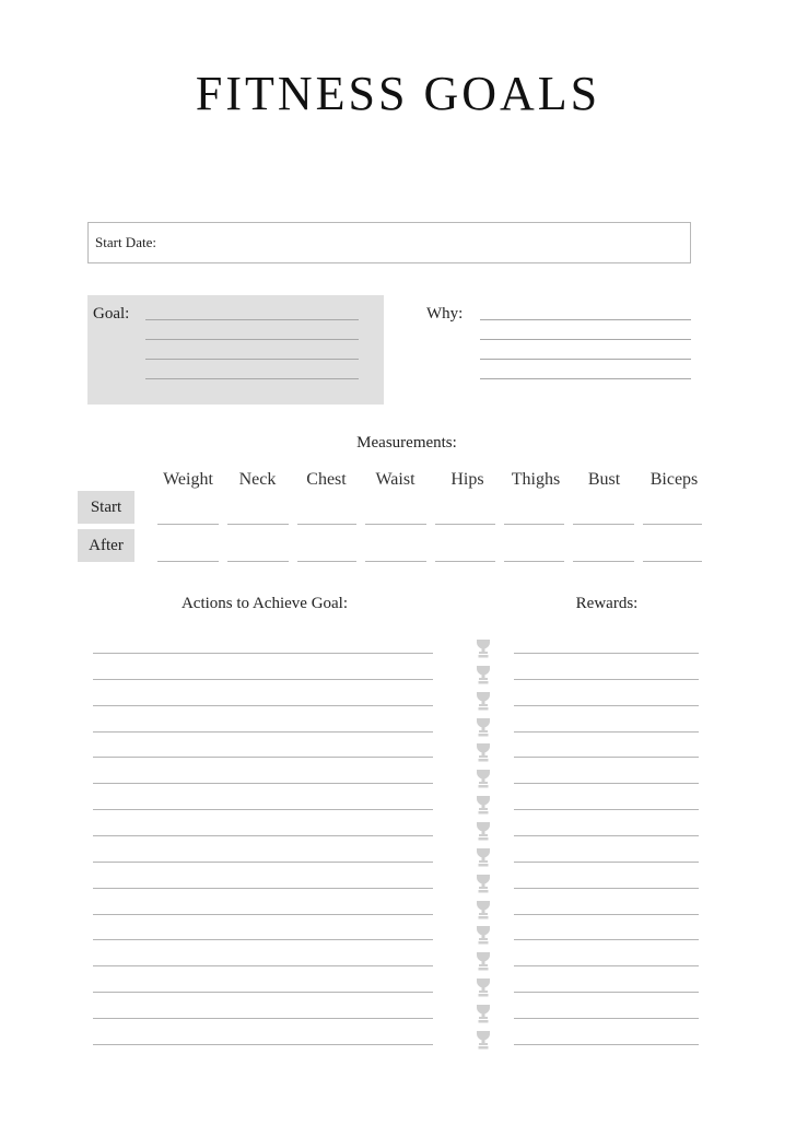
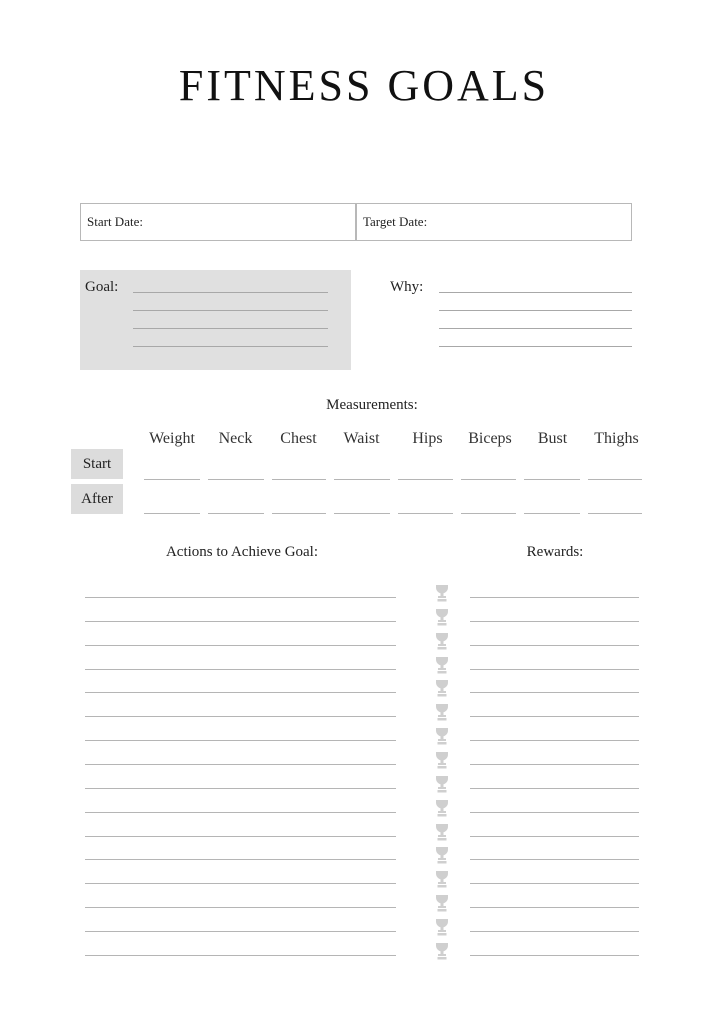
  FITNESS GOALS
  Start Date:
+ Target Date:
  Goal:
  Why:
  Measurements:
  Weight
  Neck
  Chest
  Waist
  Hips
- Thighs
+ Biceps
  Bust
- Biceps
+ Thighs
  Start
  After
  Actions to Achieve Goal:
  Rewards:
